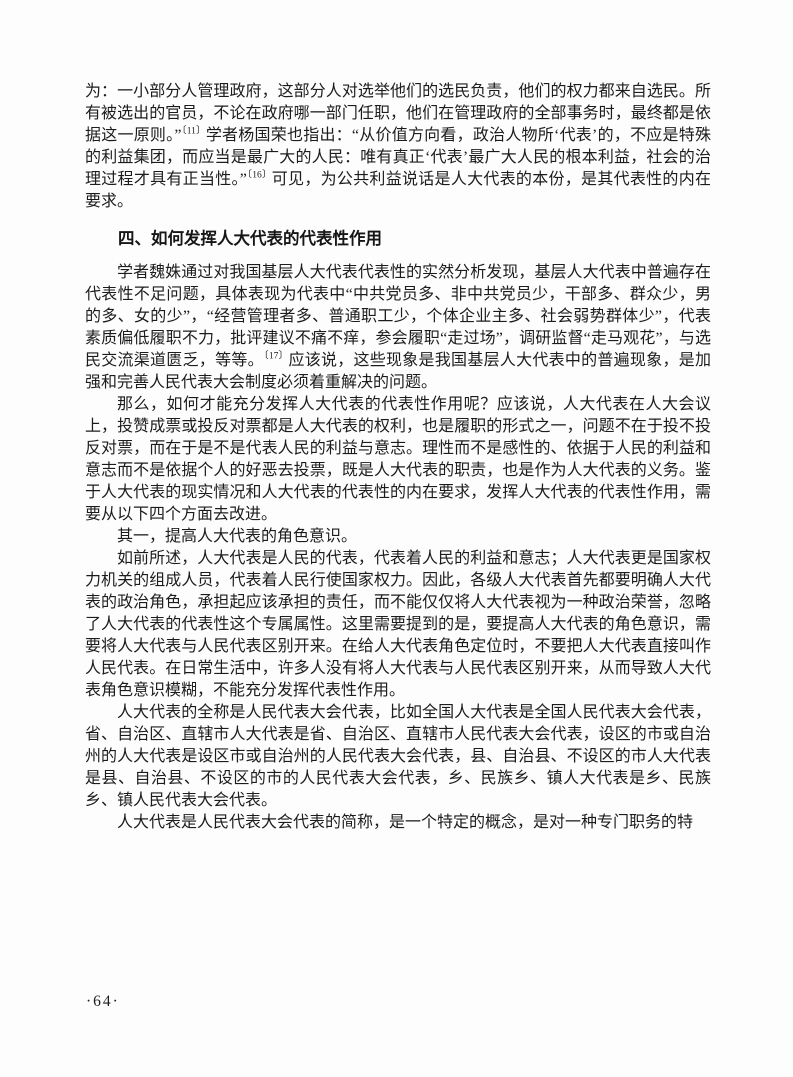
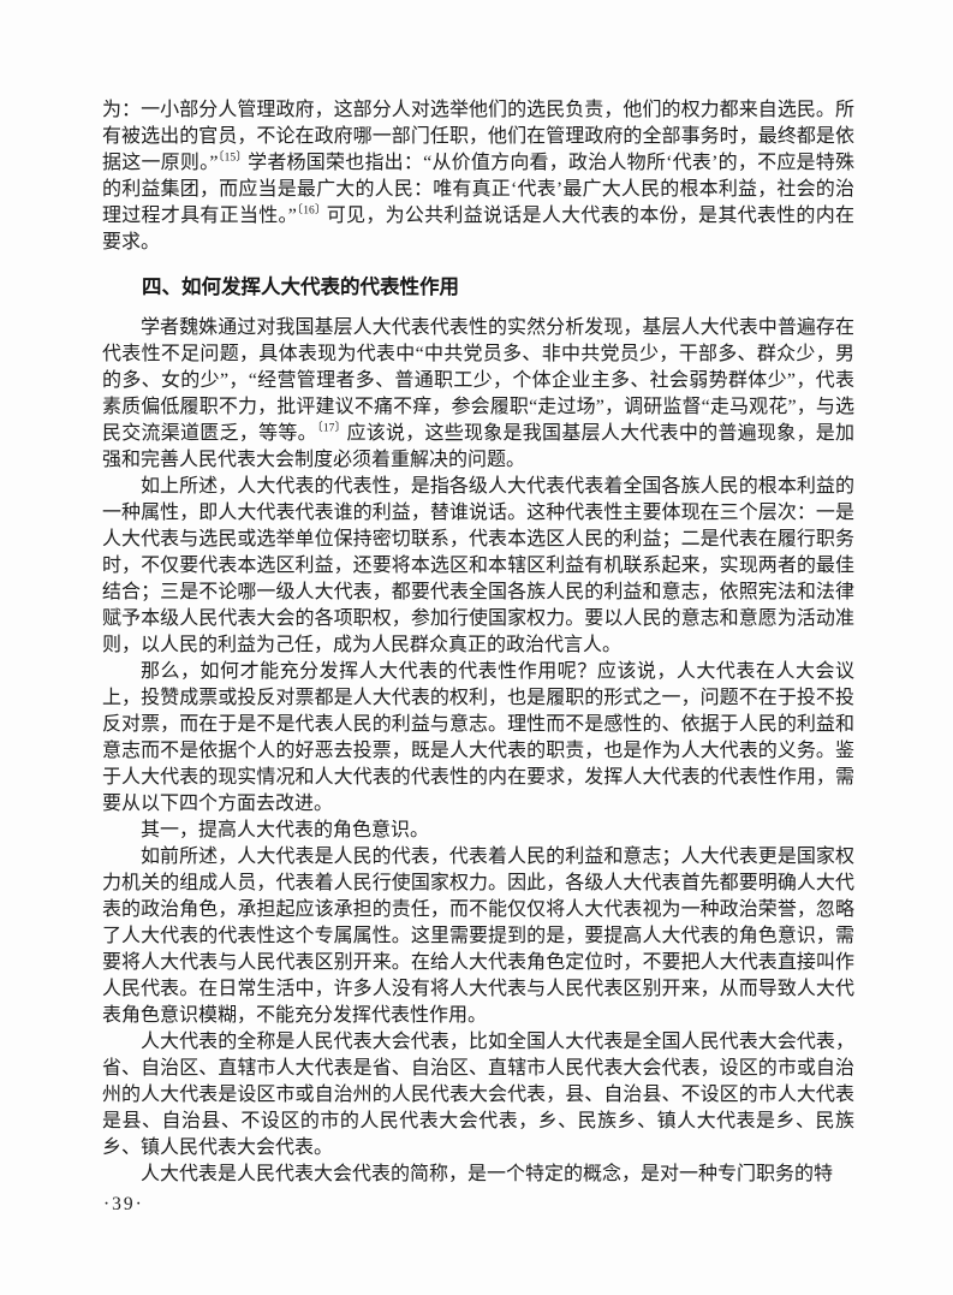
- 为：一小部分人管理政府，这部分人对选举他们的选民负责，他们的权力都来自选民。所有被选出的官员，不论在政府哪一部门任职，他们在管理政府的全部事务时，最终都是依据这一原则。”〔11〕学者杨国荣也指出：“从价值方向看，政治人物所‘代表’的，不应是特殊的利益集团，而应当是最广大的人民：唯有真正‘代表’最广大人民的根本利益，社会的治理过程才具有正当性。”〔16〕可见，为公共利益说话是人大代表的本份，是其代表性的内在要求。
+ 为：一小部分人管理政府，这部分人对选举他们的选民负责，他们的权力都来自选民。所有被选出的官员，不论在政府哪一部门任职，他们在管理政府的全部事务时，最终都是依据这一原则。”〔15〕学者杨国荣也指出：“从价值方向看，政治人物所‘代表’的，不应是特殊的利益集团，而应当是最广大的人民：唯有真正‘代表’最广大人民的根本利益，社会的治理过程才具有正当性。”〔16〕可见，为公共利益说话是人大代表的本份，是其代表性的内在要求。
  四、如何发挥人大代表的代表性作用
  学者魏姝通过对我国基层人大代表代表性的实然分析发现，基层人大代表中普遍存在代表性不足问题，具体表现为代表中“中共党员多、非中共党员少，干部多、群众少，男的多、女的少”，“经营管理者多、普通职工少，个体企业主多、社会弱势群体少”，代表素质偏低履职不力，批评建议不痛不痒，参会履职“走过场”，调研监督“走马观花”，与选民交流渠道匮乏，等等。〔17〕应该说，这些现象是我国基层人大代表中的普遍现象，是加强和完善人民代表大会制度必须着重解决的问题。
+ 如上所述，人大代表的代表性，是指各级人大代表代表着全国各族人民的根本利益的一种属性，即人大代表代表谁的利益，替谁说话。这种代表性主要体现在三个层次：一是人大代表与选民或选举单位保持密切联系，代表本选区人民的利益；二是代表在履行职务时，不仅要代表本选区利益，还要将本选区和本辖区利益有机联系起来，实现两者的最佳结合；三是不论哪一级人大代表，都要代表全国各族人民的利益和意志，依照宪法和法律赋予本级人民代表大会的各项职权，参加行使国家权力。要以人民的意志和意愿为活动准则，以人民的利益为己任，成为人民群众真正的政治代言人。
  那么，如何才能充分发挥人大代表的代表性作用呢？应该说，人大代表在人大会议上，投赞成票或投反对票都是人大代表的权利，也是履职的形式之一，问题不在于投不投反对票，而在于是不是代表人民的利益与意志。理性而不是感性的、依据于人民的利益和意志而不是依据个人的好恶去投票，既是人大代表的职责，也是作为人大代表的义务。鉴于人大代表的现实情况和人大代表的代表性的内在要求，发挥人大代表的代表性作用，需要从以下四个方面去改进。
  其一，提高人大代表的角色意识。
  如前所述，人大代表是人民的代表，代表着人民的利益和意志；人大代表更是国家权力机关的组成人员，代表着人民行使国家权力。因此，各级人大代表首先都要明确人大代表的政治角色，承担起应该承担的责任，而不能仅仅将人大代表视为一种政治荣誉，忽略了人大代表的代表性这个专属属性。这里需要提到的是，要提高人大代表的角色意识，需要将人大代表与人民代表区别开来。在给人大代表角色定位时，不要把人大代表直接叫作人民代表。在日常生活中，许多人没有将人大代表与人民代表区别开来，从而导致人大代表角色意识模糊，不能充分发挥代表性作用。
  人大代表的全称是人民代表大会代表，比如全国人大代表是全国人民代表大会代表，省、自治区、直辖市人大代表是省、自治区、直辖市人民代表大会代表，设区的市或自治州的人大代表是设区市或自治州的人民代表大会代表，县、自治县、不设区的市人大代表是县、自治县、不设区的市的人民代表大会代表，乡、民族乡、镇人大代表是乡、民族乡、镇人民代表大会代表。
  人大代表是人民代表大会代表的简称，是一个特定的概念，是对一种专门职务的特
- ·64·
+ ·39·
